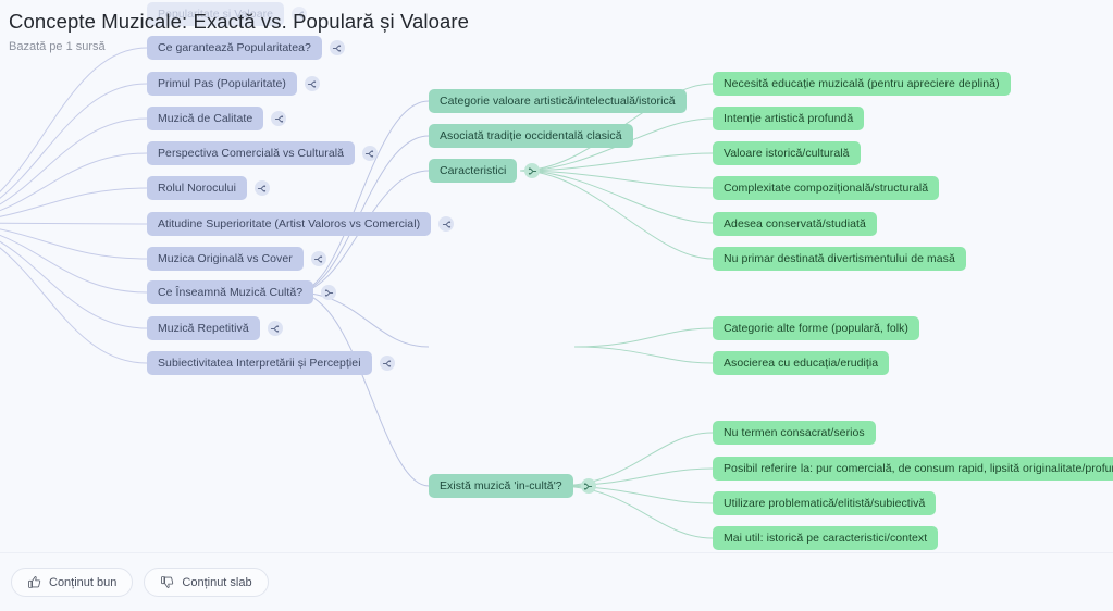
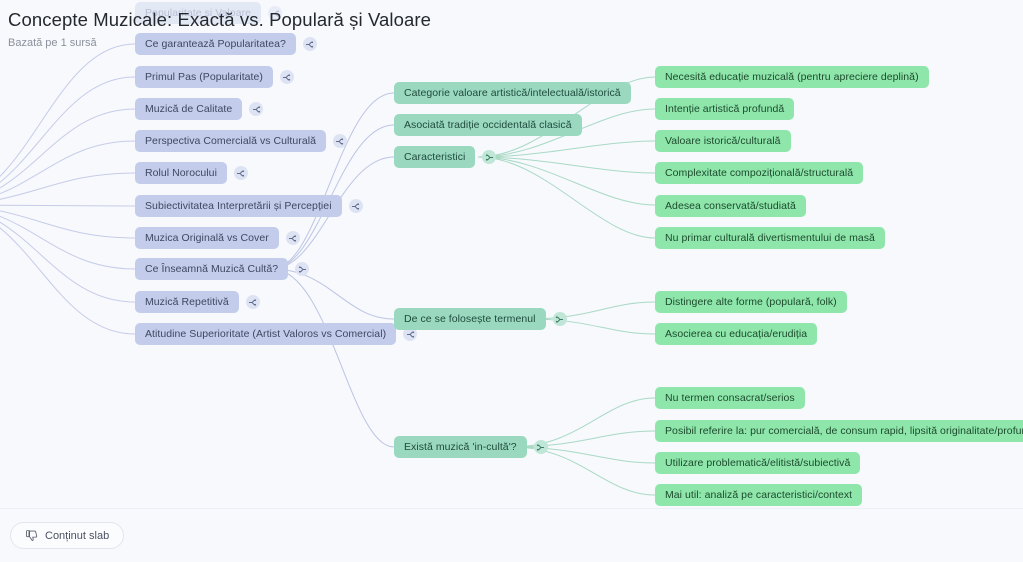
  Concepte Muzicale: Exactă vs. Populară și Valoare
  Bazată pe 1 sursă
  Popularitate și Valoare
  Ce garantează Popularitatea?
  Primul Pas (Popularitate)
  Muzică de Calitate
  Perspectiva Comercială vs Culturală
  Rolul Norocului
- Atitudine Superioritate (Artist Valoros vs Comercial)
+ Subiectivitatea Interpretării și Percepției
  Muzica Originală vs Cover
  Ce Înseamnă Muzică Cultă?
  Muzică Repetitivă
- Subiectivitatea Interpretării și Percepției
+ Atitudine Superioritate (Artist Valoros vs Comercial)
  Categorie valoare artistică/intelectuală/istorică
  Asociată tradiție occidentală clasică
  Caracteristici
+ De ce se folosește termenul
  Există muzică 'in-cultă'?
  Necesită educație muzicală (pentru apreciere deplină)
  Intenție artistică profundă
  Valoare istorică/culturală
  Complexitate compozițională/structurală
  Adesea conservată/studiată
- Nu primar destinată divertismentului de masă
+ Nu primar culturală divertismentului de masă
- Categorie alte forme (populară, folk)
+ Distingere alte forme (populară, folk)
  Asocierea cu educația/erudiția
  Nu termen consacrat/serios
  Posibil referire la: pur comercială, de consum rapid, lipsită originalitate/profu
  Utilizare problematică/elitistă/subiectivă
- Mai util: istorică pe caracteristici/context
+ Mai util: analiză pe caracteristici/context
- Conținut bun
  Conținut slab
